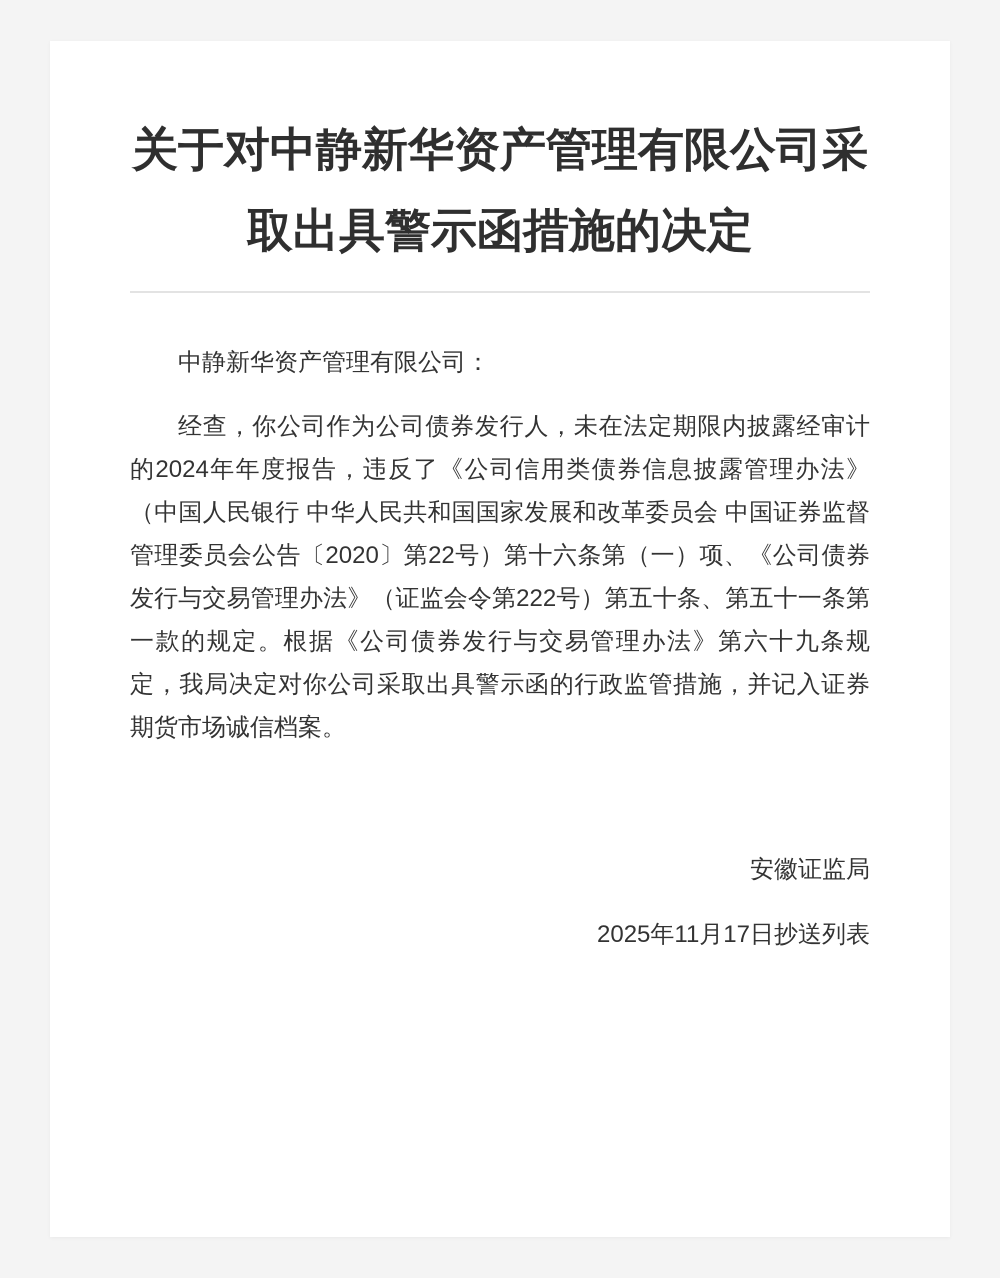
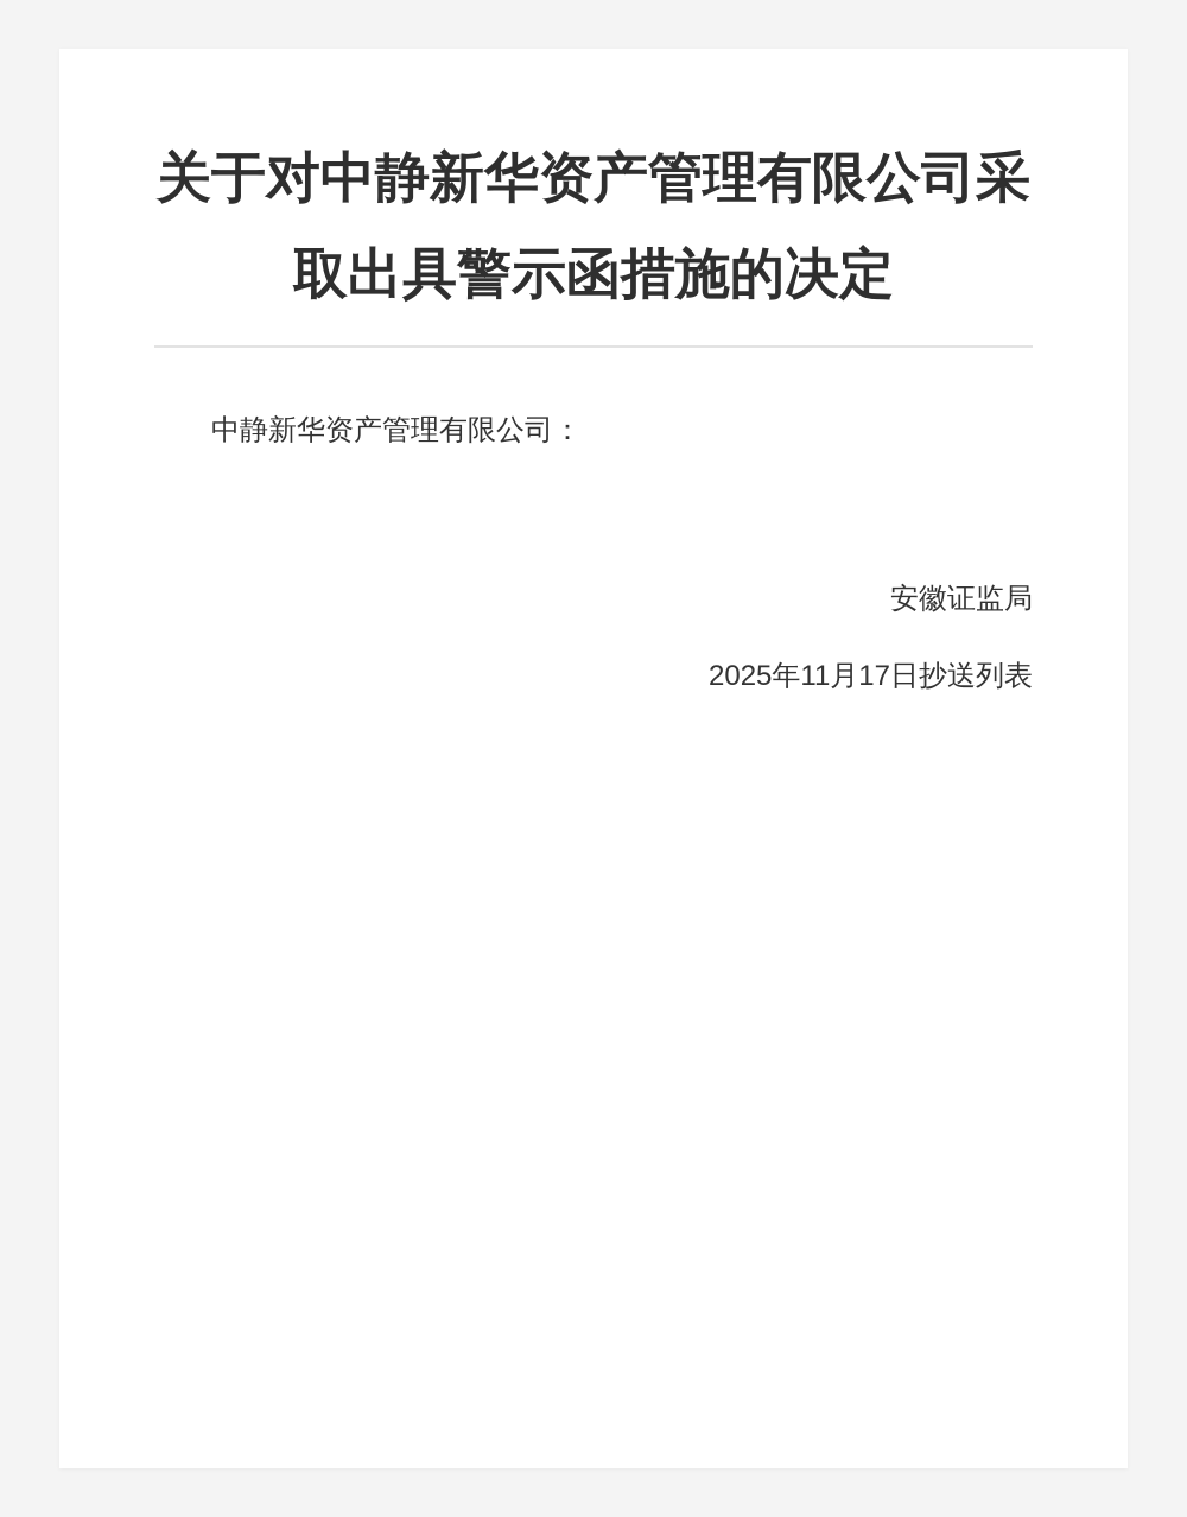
  关于对中静新华资产管理有限公司采取出具警示函措施的决定
  中静新华资产管理有限公司：
- 经查，你公司作为公司债券发行人，未在法定期限内披露经审计的2024年年度报告，违反了《公司信用类债券信息披露管理办法》（中国人民银行 中华人民共和国国家发展和改革委员会 中国证券监督管理委员会公告〔2020〕第22号）第十六条第（一）项、《公司债券发行与交易管理办法》（证监会令第222号）第五十条、第五十一条第一款的规定。根据《公司债券发行与交易管理办法》第六十九条规定，我局决定对你公司采取出具警示函的行政监管措施，并记入证券期货市场诚信档案。
  安徽证监局
  2025年11月17日抄送列表
